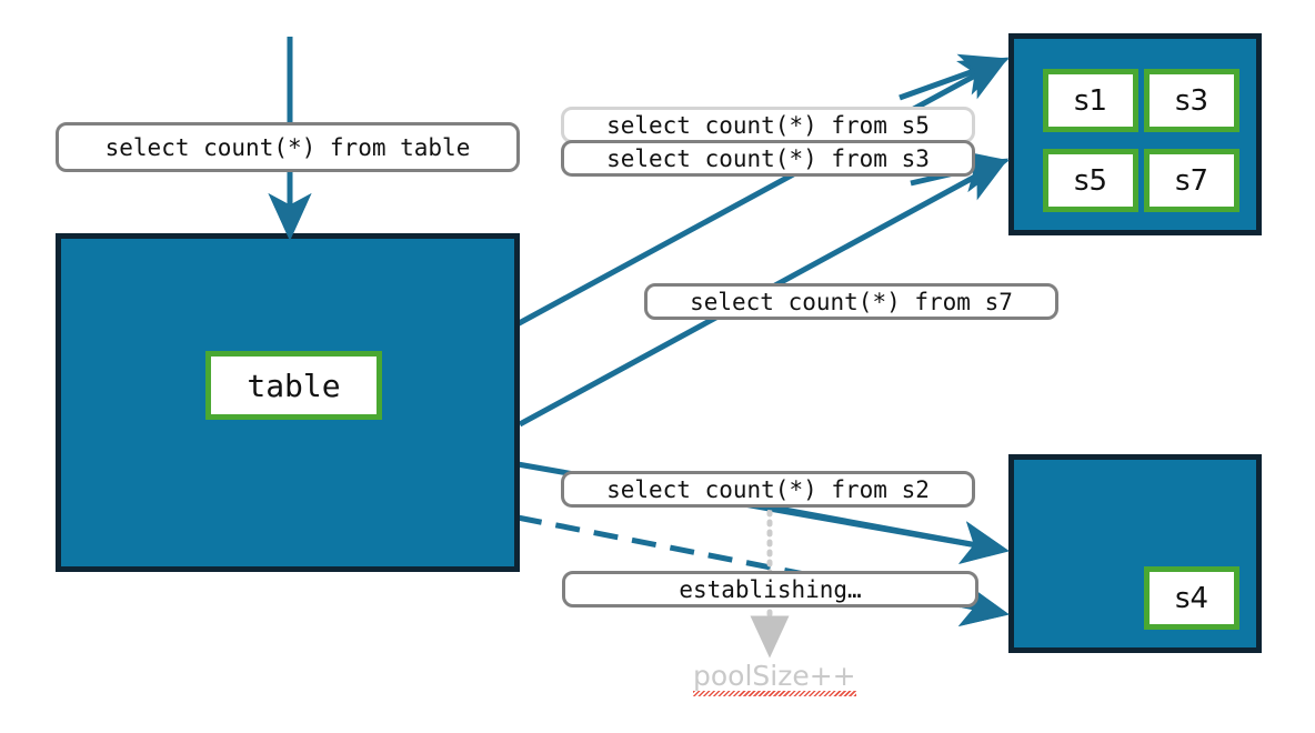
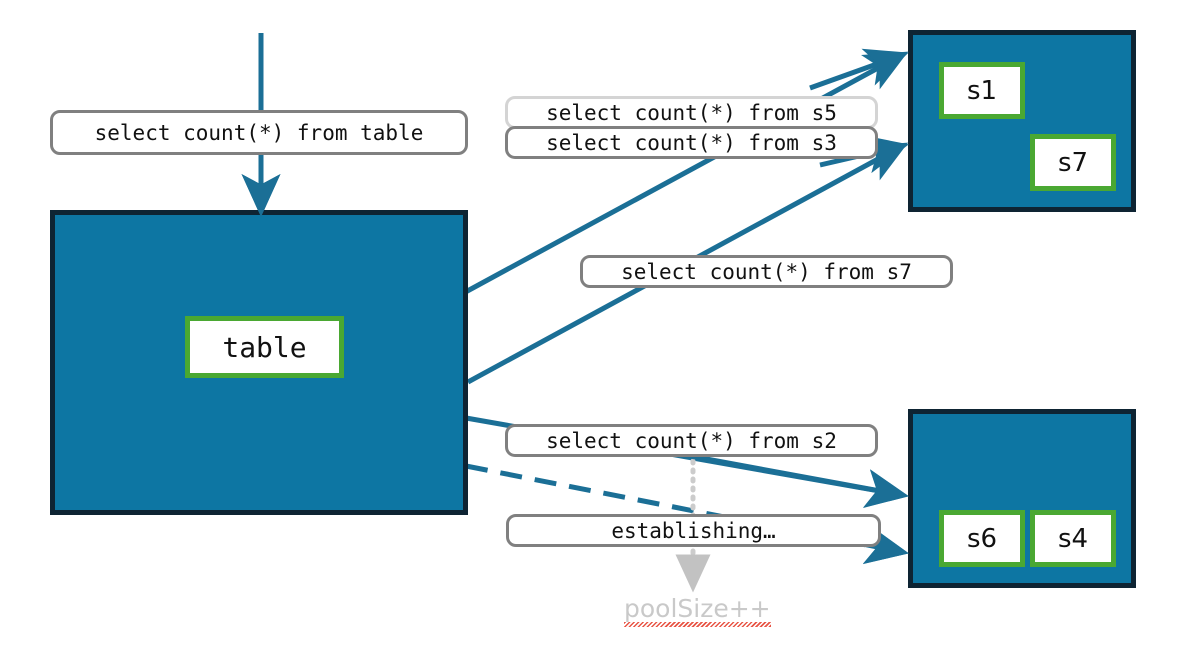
  table
  s1
- s3
- s5
  s7
+ s6
  s4
  select count(*) from table
  select count(*) from s5
  select count(*) from s3
  select count(*) from s7
  select count(*) from s2
  establishing…
  poolSize++
